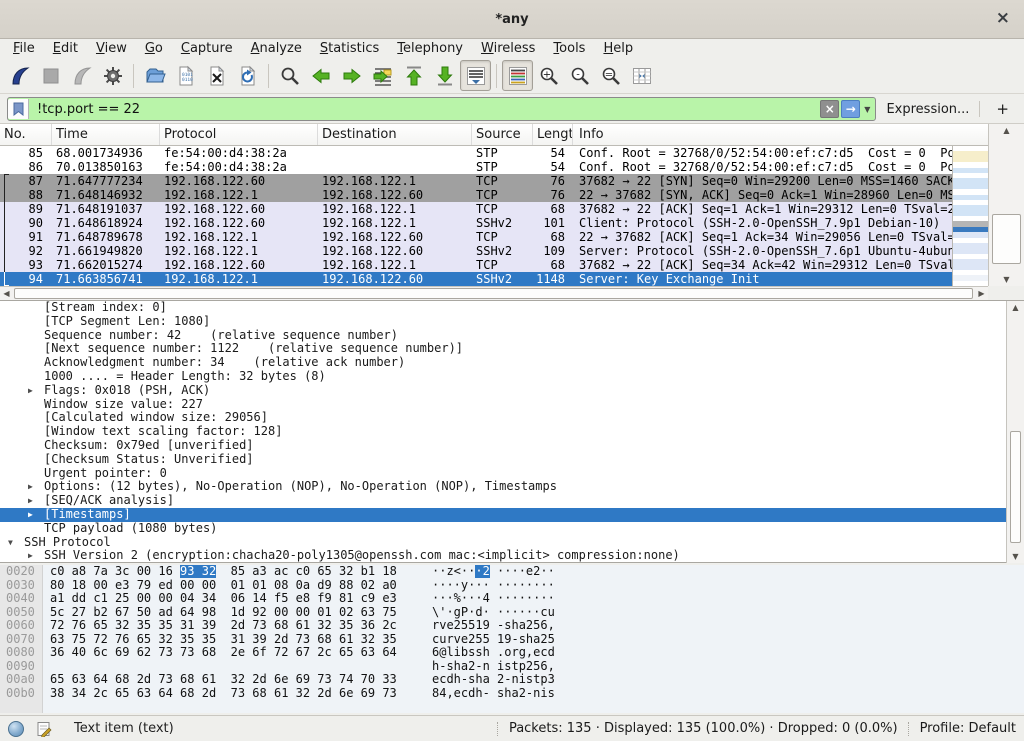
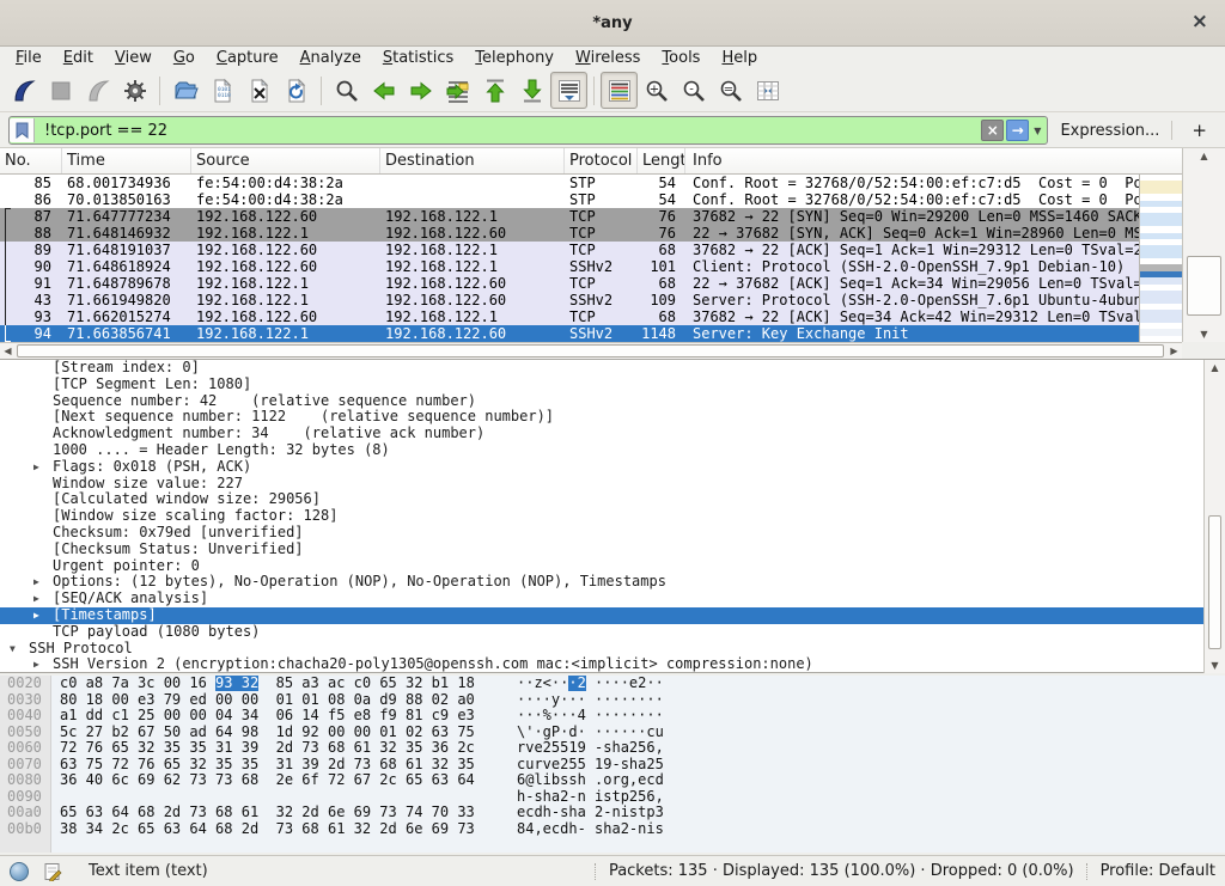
  *any
  ×
  File
  Edit
  View
  Go
  Capture
  Analyze
  Statistics
  Telephony
  Wireless
  Tools
  Help
  +
  -
  =
  !tcp.port == 22
  ×
  →
  ▼
  Expression...
  +
  No.
  Time
- Protocol
+ Source
  Destination
- Source
+ Protocol
  Lengt
  Info
  85
  68.001734936
  fe:54:00:d4:38:2a
  STP
  54
  Conf. Root = 32768/0/52:54:00:ef:c7:d5 Cost = 0 P
  86
  70.013850163
  fe:54:00:d4:38:2a
  STP
  54
  Conf. Root = 32768/0/52:54:00:ef:c7:d5 Cost = 0 P
  87
  71.647777234
  192.168.122.60
  192.168.122.1
  TCP
  76
  37682 → 22 [SYN] Seq=0 Win=29200 Len=0 MSS=1460 SAC
  88
  71.648146932
  192.168.122.1
  192.168.122.60
  TCP
  76
  22 → 37682 [SYN, ACK] Seq=0 Ack=1 Win=28960 Len=0 M
  89
  71.648191037
  192.168.122.60
  192.168.122.1
  TCP
  68
  37682 → 22 [ACK] Seq=1 Ack=1 Win=29312 Len=0 TSval=
  90
  71.648618924
  192.168.122.60
  192.168.122.1
  SSHv2
  101
  Client: Protocol (SSH-2.0-OpenSSH_7.9p1 Debian-10)
  91
  71.648789678
  192.168.122.1
  192.168.122.60
  TCP
  68
  22 → 37682 [ACK] Seq=1 Ack=34 Win=29056 Len=0 TSval
- 92
+ 43
  71.661949820
  192.168.122.1
  192.168.122.60
  SSHv2
  109
  Server: Protocol (SSH-2.0-OpenSSH_7.6p1 Ubuntu-4ubu
  93
  71.662015274
  192.168.122.60
  192.168.122.1
  TCP
  68
  37682 → 22 [ACK] Seq=34 Ack=42 Win=29312 Len=0 TSva
  94
  71.663856741
  192.168.122.1
  192.168.122.60
  SSHv2
  1148
  Server: Key Exchange Init
  ▲
  ▼
  ◀
  ▶
  [Stream index: 0]
  [TCP Segment Len: 1080]
  Sequence number: 42 (relative sequence number)
  [Next sequence number: 1122 (relative sequence number)]
  Acknowledgment number: 34 (relative ack number)
  1000 .... = Header Length: 32 bytes (8)
  ▶
  Flags: 0x018 (PSH, ACK)
  Window size value: 227
  [Calculated window size: 29056]
- [Window text scaling factor: 128]
+ [Window size scaling factor: 128]
  Checksum: 0x79ed [unverified]
  [Checksum Status: Unverified]
  Urgent pointer: 0
  ▶
  Options: (12 bytes), No-Operation (NOP), No-Operation (NOP), Timestamps
  ▶
  [SEQ/ACK analysis]
  ▶
  [Timestamps]
  TCP payload (1080 bytes)
  ▼
  SSH Protocol
  ▶
  SSH Version 2 (encryption:chacha20-poly1305@openssh.com mac:<implicit> compression:none)
  ▲
  ▼
  0020
  c0 a8 7a 3c 00 16 93 32 85 a3 ac c0 65 32 b1 18
  ··z<···2 ····e2··
  0030
  80 18 00 e3 79 ed 00 00 01 01 08 0a d9 88 02 a0
  ····y··· ········
  0040
  a1 dd c1 25 00 00 04 34 06 14 f5 e8 f9 81 c9 e3
  ···%···4 ········
  0050
  5c 27 b2 67 50 ad 64 98 1d 92 00 00 01 02 63 75
  \'·gP·d· ······cu
  0060
  72 76 65 32 35 35 31 39 2d 73 68 61 32 35 36 2c
  rve25519 -sha256,
  0070
  63 75 72 76 65 32 35 35 31 39 2d 73 68 61 32 35
  curve255 19-sha25
  0080
  36 40 6c 69 62 73 73 68 2e 6f 72 67 2c 65 63 64
  6@libssh .org,ecd
  0090
  h-sha2-n istp256,
  00a0
  65 63 64 68 2d 73 68 61 32 2d 6e 69 73 74 70 33
  ecdh-sha 2-nistp3
  00b0
  38 34 2c 65 63 64 68 2d 73 68 61 32 2d 6e 69 73
  84,ecdh- sha2-nis
  Text item (text)
  Packets: 135 · Displayed: 135 (100.0%) · Dropped: 0 (0.0%)
  Profile: Default
